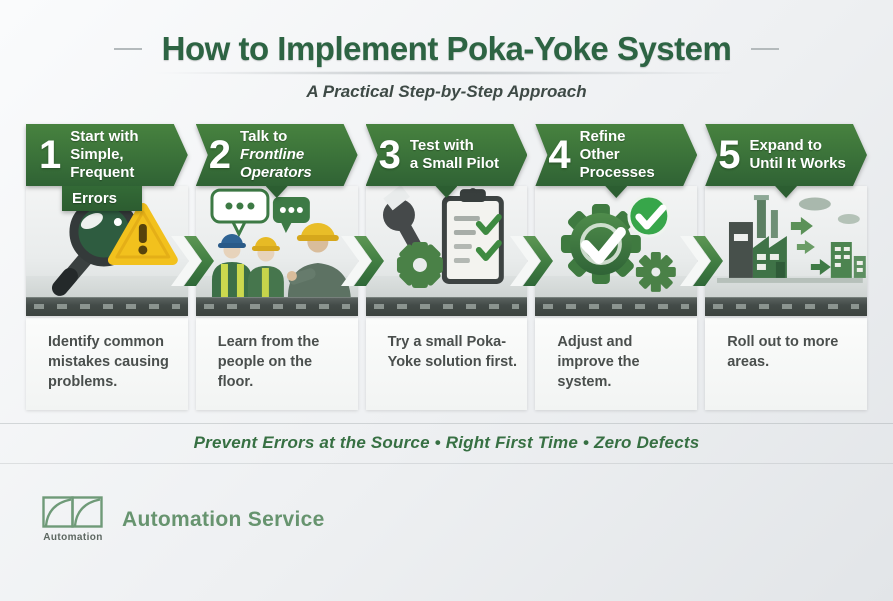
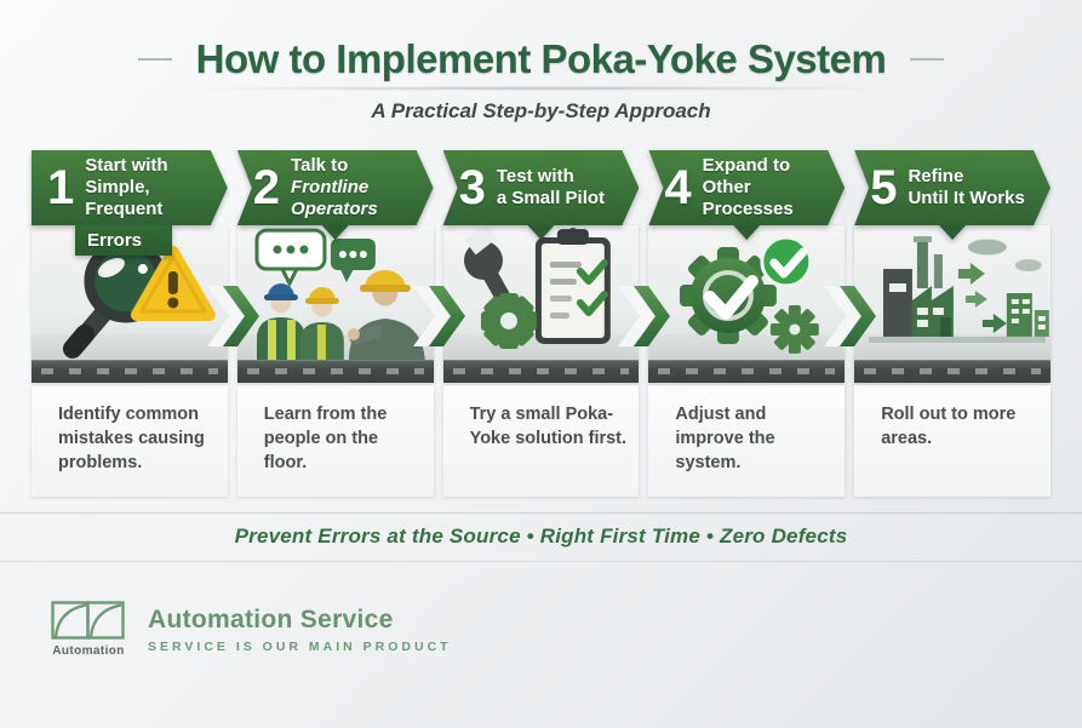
  How to Implement Poka-Yoke System
  A Practical Step-by-Step Approach
  1
  Start with
  Simple, Frequent
  Errors
  Identify common mistakes causing problems.
  2
  Talk to
  Frontline Operators
  Learn from the people on the floor.
  3
  Test with
  a Small Pilot
  Try a small Poka-Yoke solution first.
  4
- Refine
+ Expand to
  Other Processes
  Adjust and improve the system.
  5
- Expand to
+ Refine
  Until It Works
  Roll out to more areas.
  Prevent Errors at the Source • Right First Time • Zero Defects
  Automation
  Automation Service
+ SERVICE IS OUR MAIN PRODUCT
